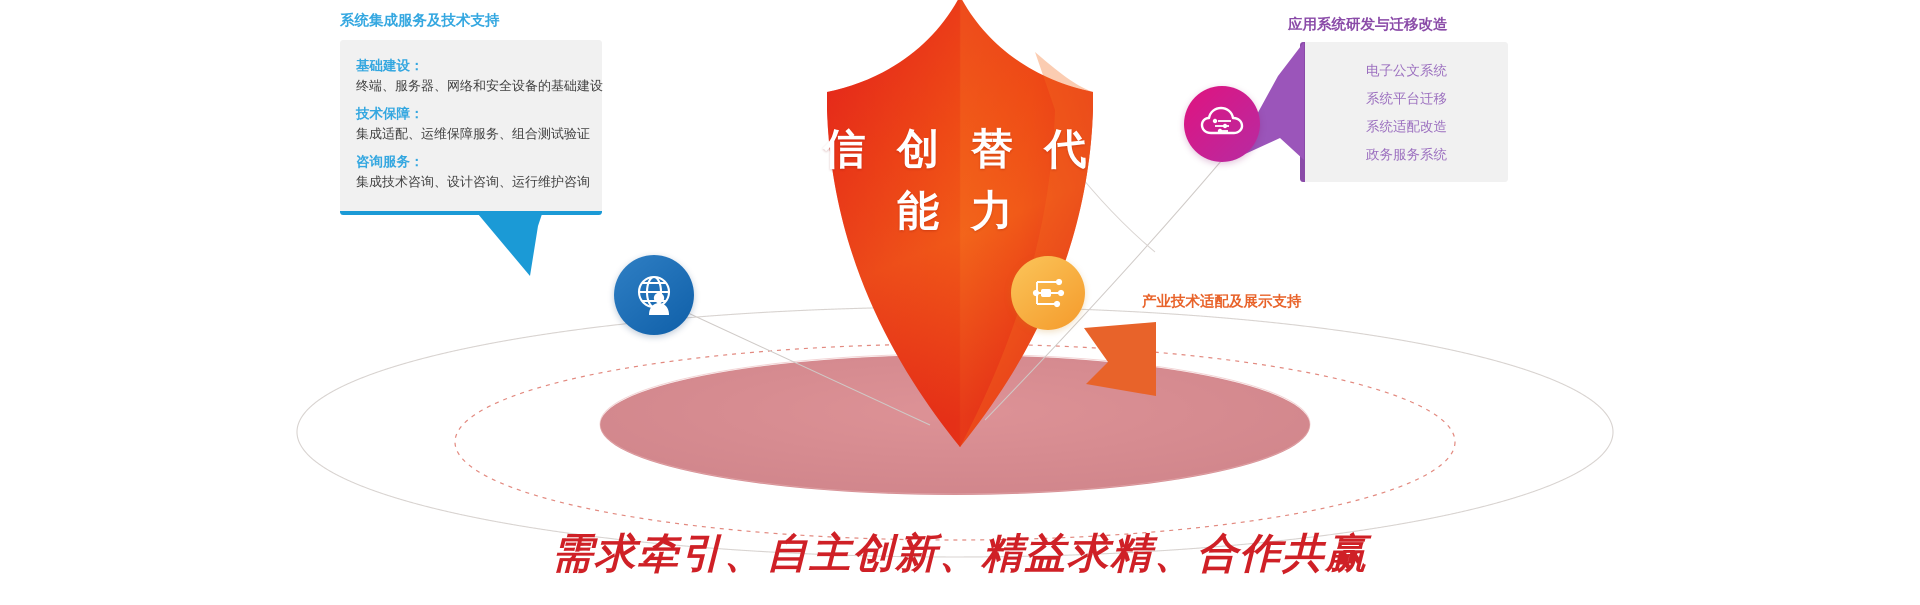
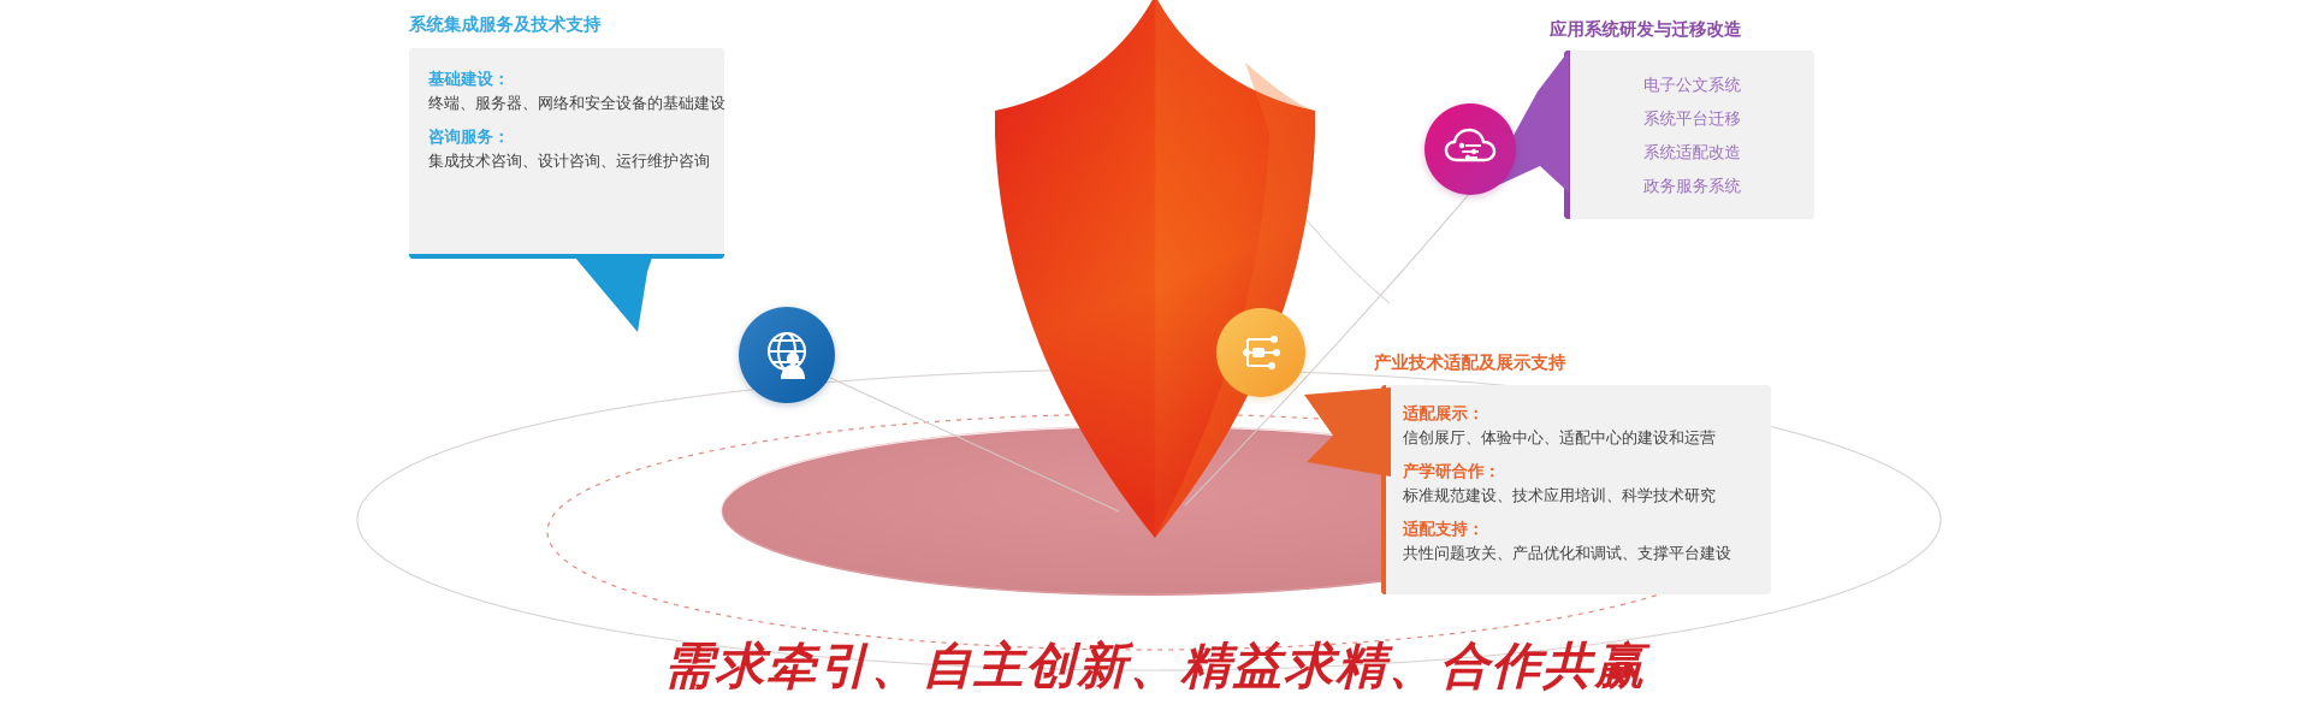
- 信 创 替 代
- 能 力
  系统集成服务及技术支持
  基础建设：
  终端、服务器、网络和安全设备的基础建设
- 技术保障：
- 集成适配、运维保障服务、组合测试验证
  咨询服务：
  集成技术咨询、设计咨询、运行维护咨询
  应用系统研发与迁移改造
  电子公文系统
  系统平台迁移
  系统适配改造
  政务服务系统
  产业技术适配及展示支持
+ 适配展示：
+ 信创展厅、体验中心、适配中心的建设和运营
+ 产学研合作：
+ 标准规范建设、技术应用培训、科学技术研究
+ 适配支持：
+ 共性问题攻关、产品优化和调试、支撑平台建设
  需求牵引、自主创新、精益求精、合作共赢
